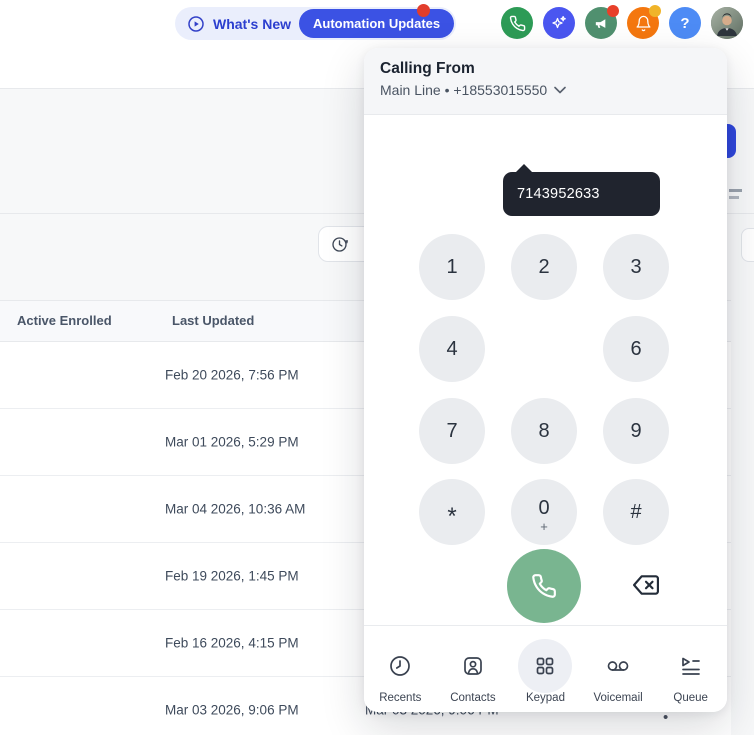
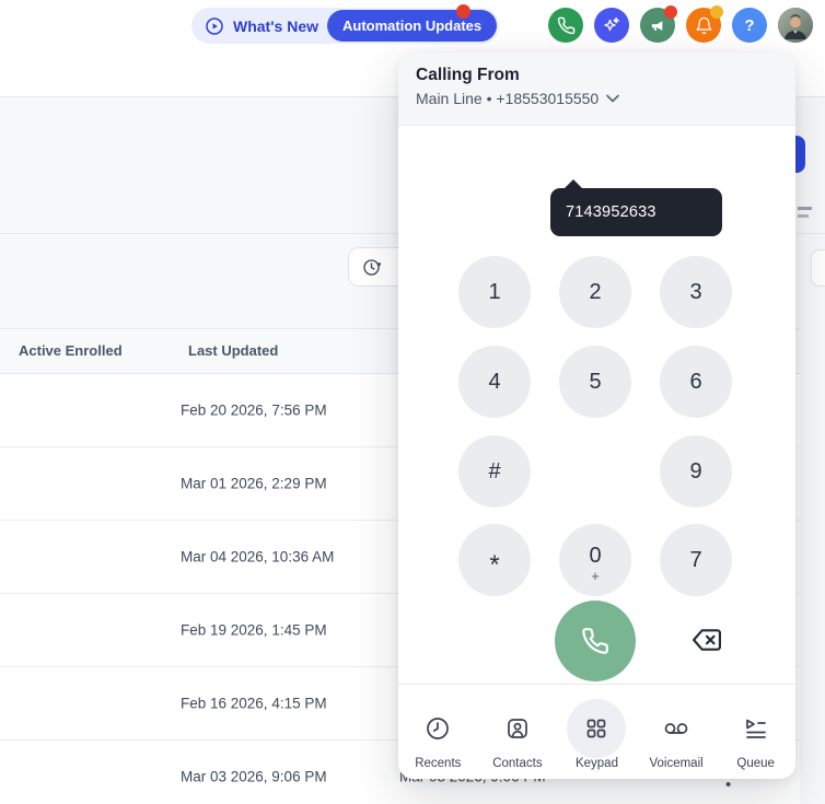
  What's New
  Automation Updates
  ?
  Active Enrolled
  Last Updated
  Feb 20 2026, 7:56 PM
- Mar 01 2026, 5:29 PM
+ Mar 01 2026, 2:29 PM
  Mar 04 2026, 10:36 AM
  Feb 19 2026, 1:45 PM
  Feb 16 2026, 4:15 PM
  Mar 03 2026, 9:06 PM
  •
  Calling From
  Main Line • +18553015550
  7143952633
  1
  2
  3
  4
+ 5
  6
- 7
+ #
- 8
  9
  *
  0
  +
- #
+ 7
  Recents
  Contacts
  Keypad
  Voicemail
  Queue
